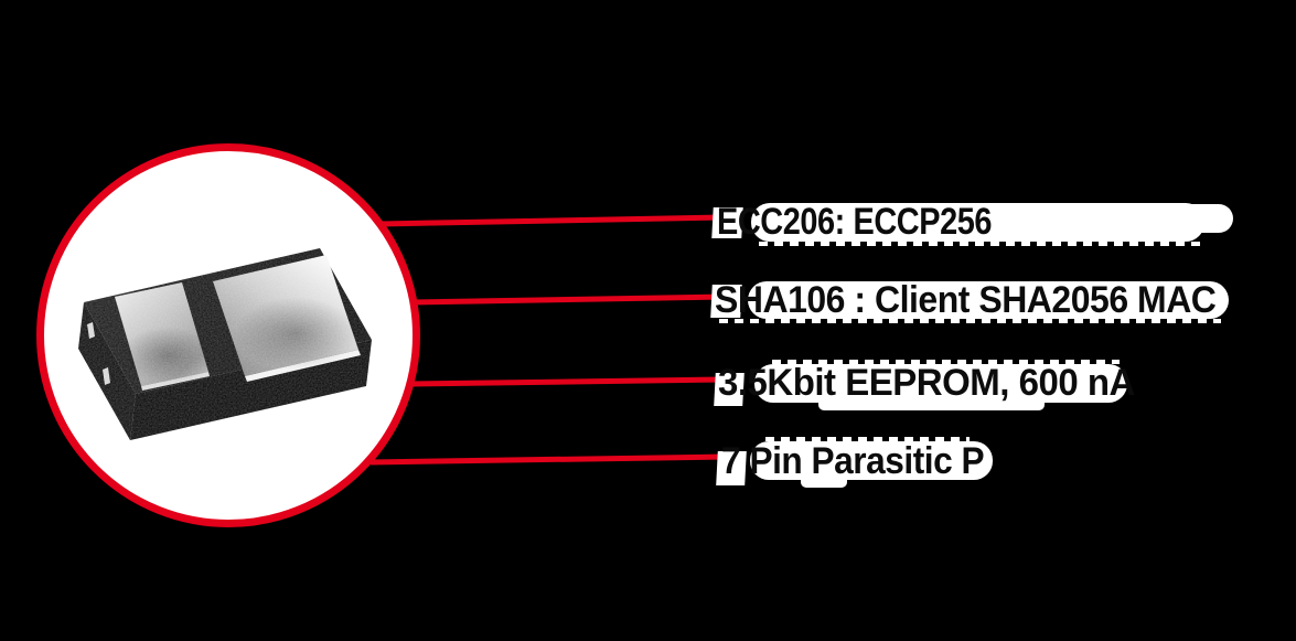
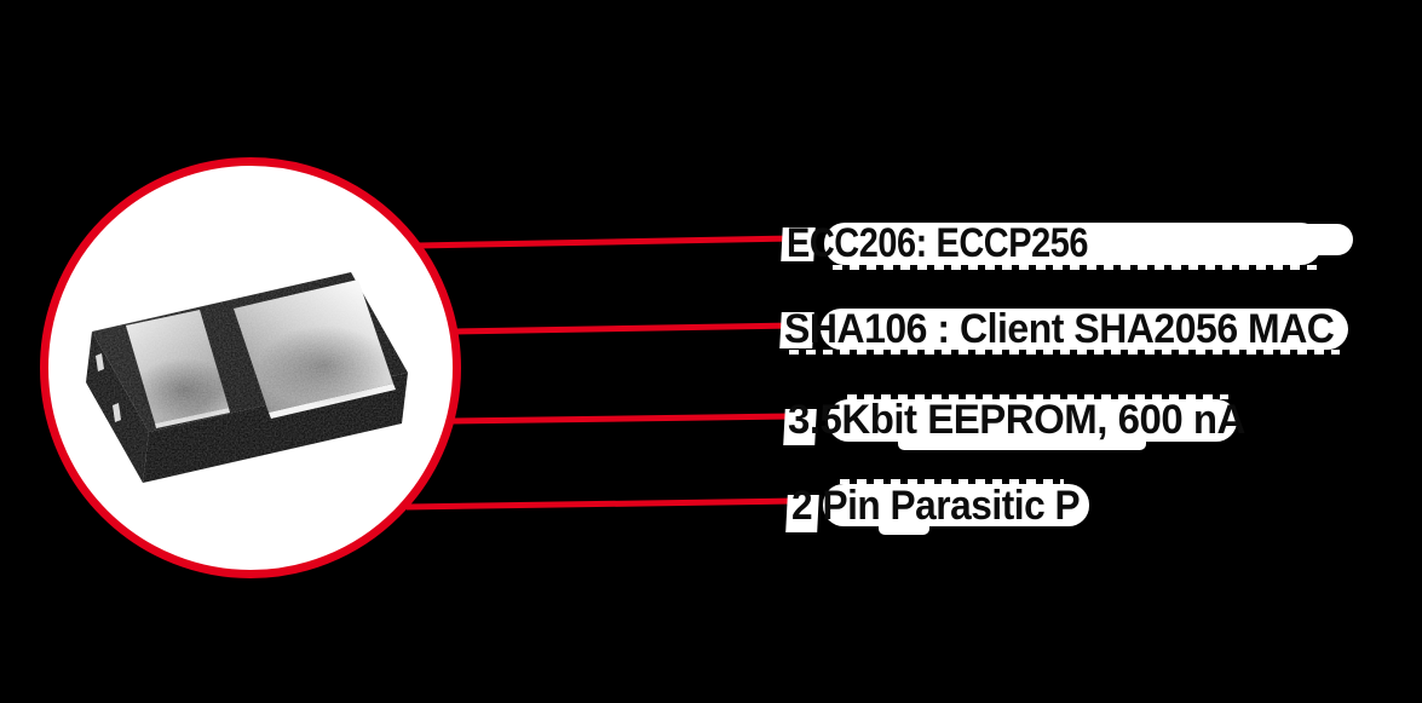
  ECC206: ECCP256
  SHA106 : Client SHA2056 MAC
  3.5Kbit EEPROM, 600 nA
- 7 Pin Parasitic P
+ 2 Pin Parasitic P
